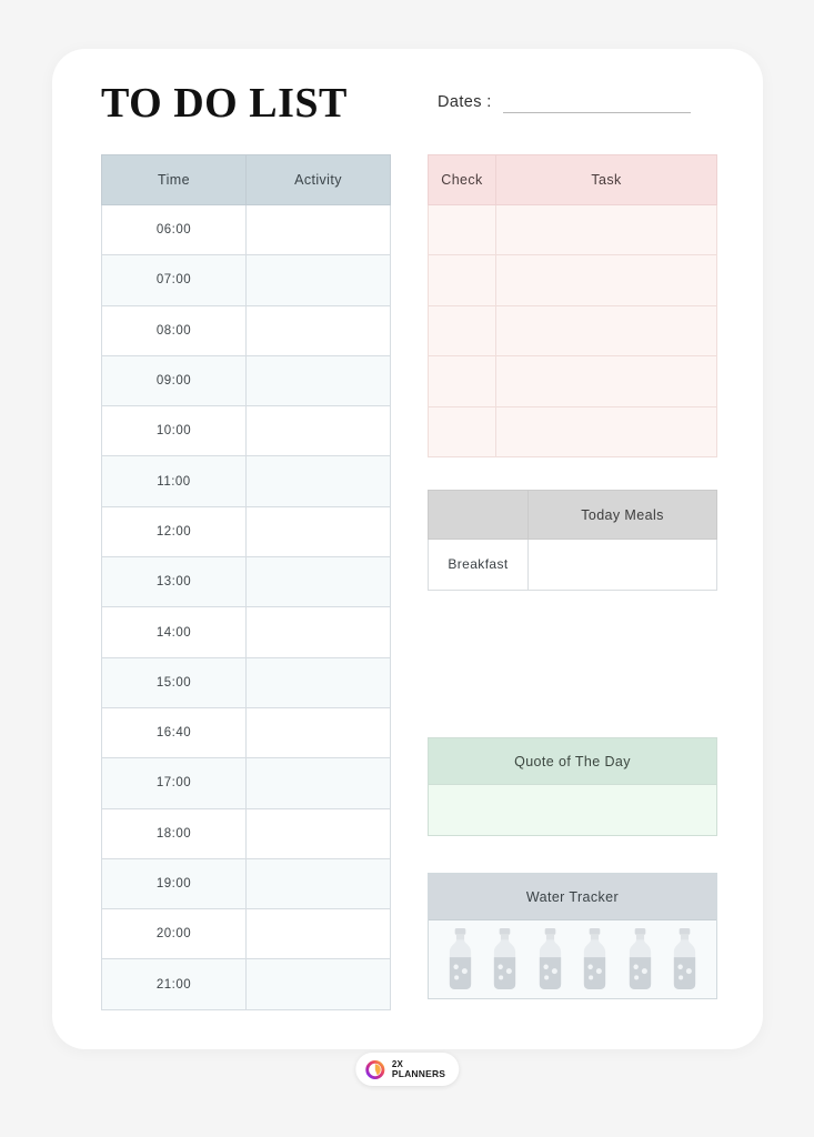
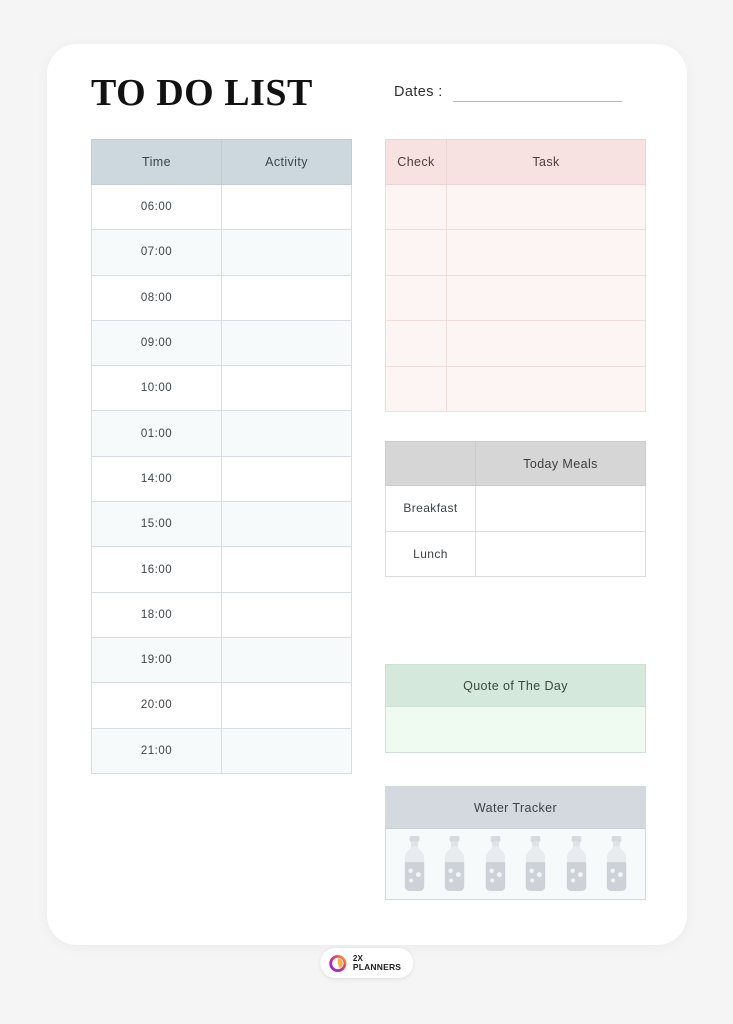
  TO DO LIST
  Dates :
  Time	Activity
  06:00
  07:00
  08:00
  09:00
  10:00
- 11:00
- 12:00
- 13:00
+ 01:00
  14:00
  15:00
- 16:40
+ 16:00
- 17:00
  18:00
  19:00
  20:00
  21:00
  Check	Task
  	Today Meals
  Breakfast
+ Lunch
  Quote of The Day
  Water Tracker
  2X
  PLANNERS
